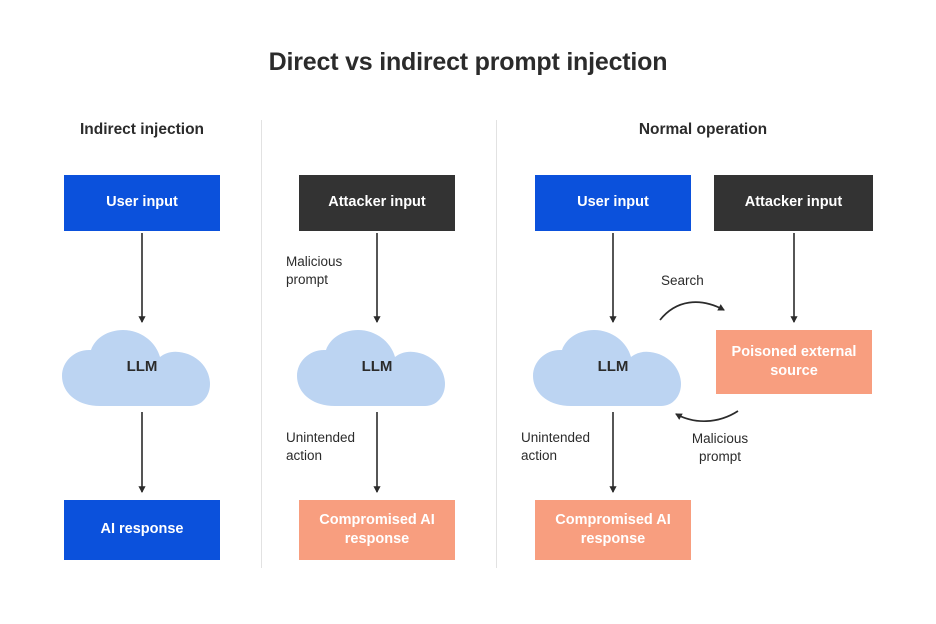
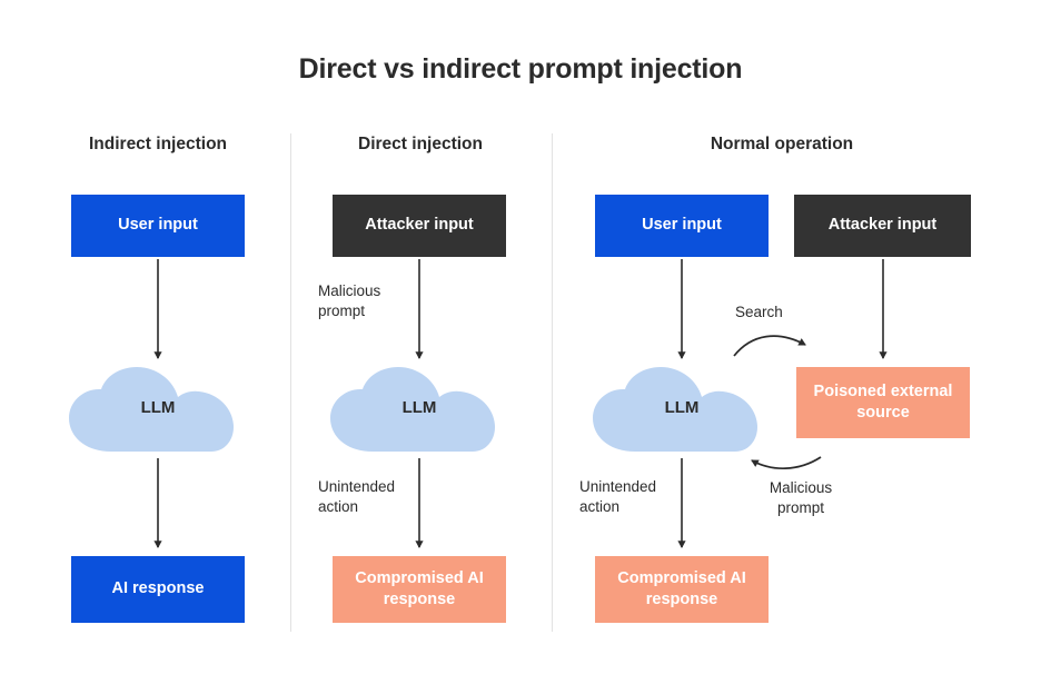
  Direct vs indirect prompt injection
  Indirect injection
+ Direct injection
  Normal operation
  User input
  LLM
  AI response
  Attacker input
  Malicious
  prompt
  LLM
  Unintended
  action
  Compromised AI response
  User input
  Attacker input
  LLM
  Search
  Poisoned external source
  Malicious
  prompt
  Unintended
  action
  Compromised AI response
